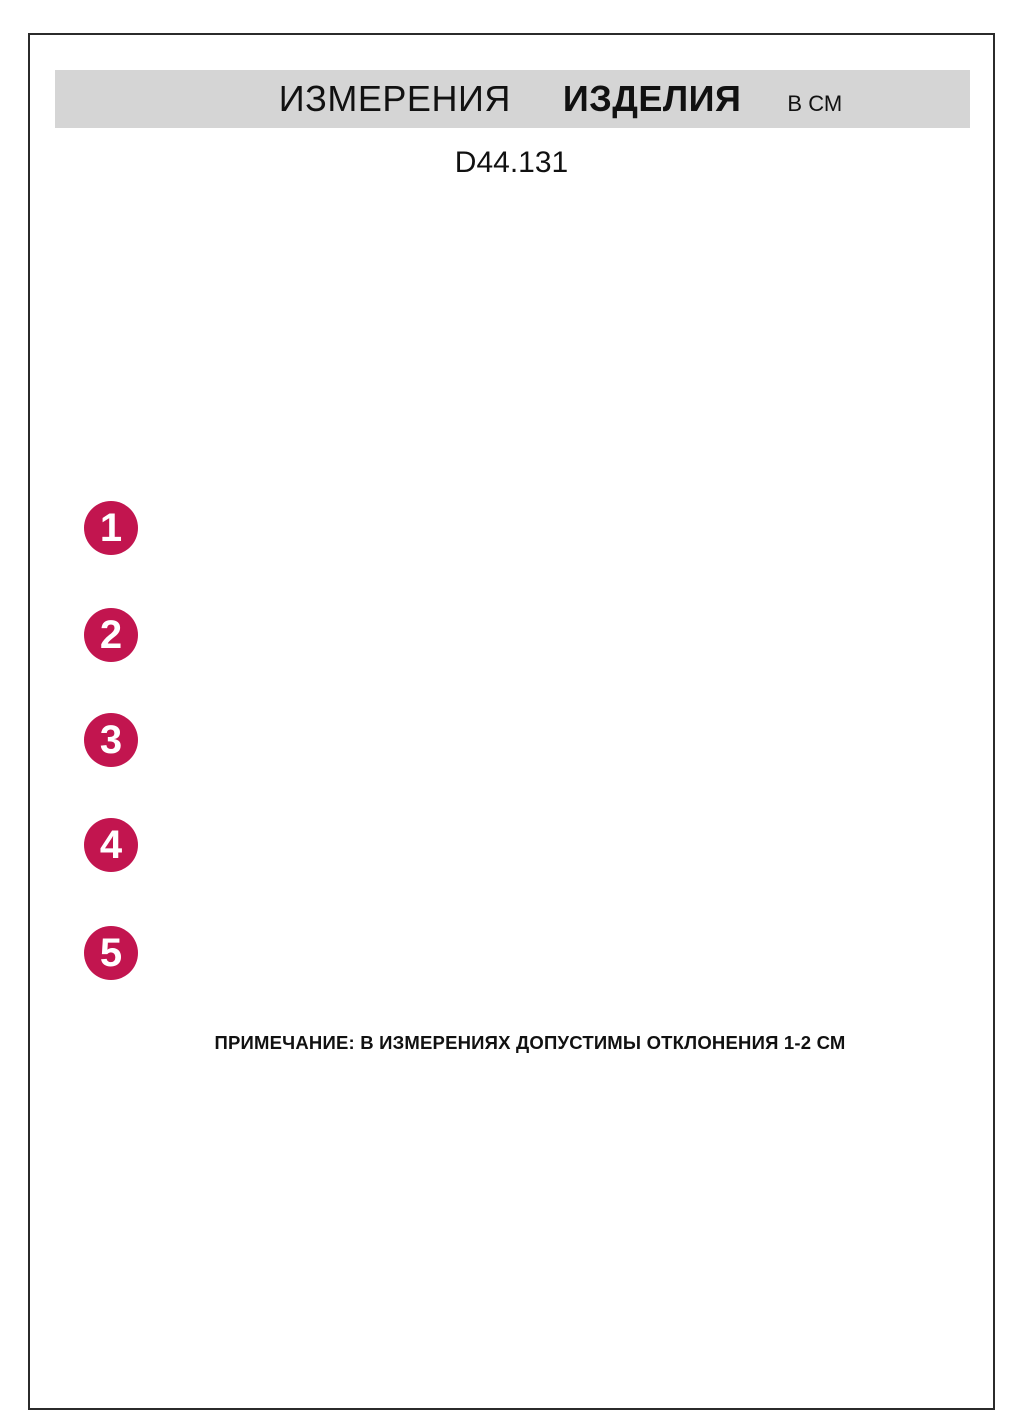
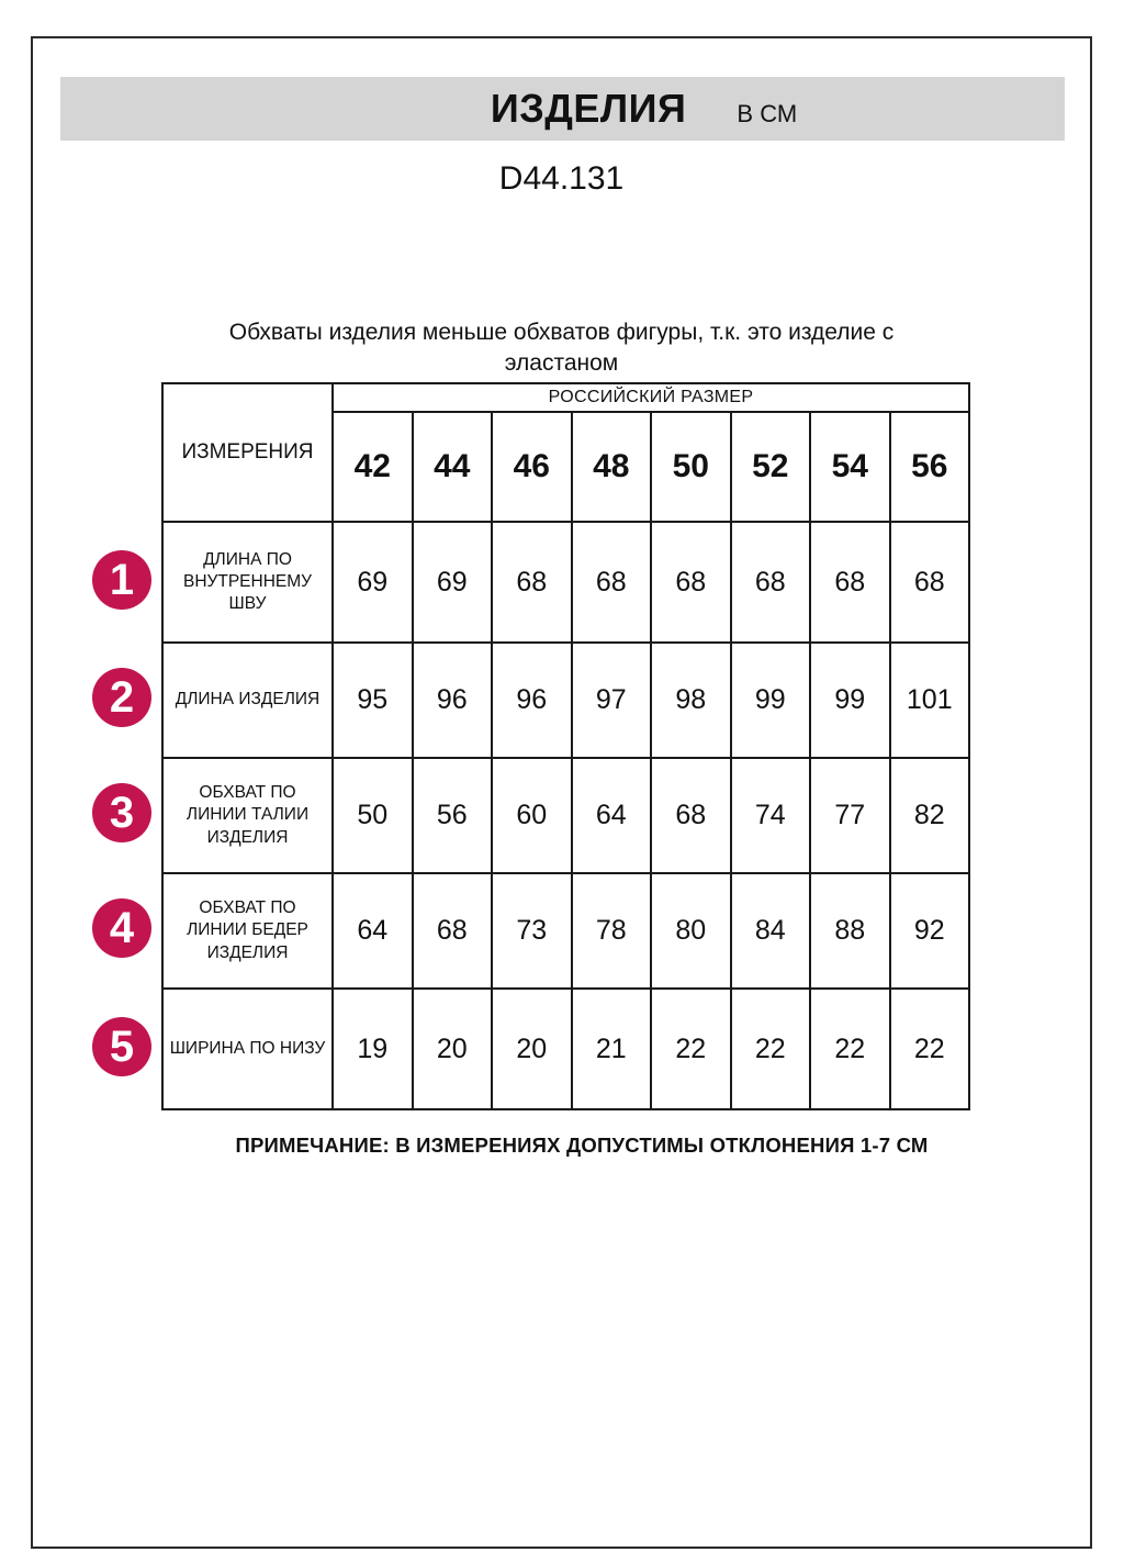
- ИЗМЕРЕНИЯ
  ИЗДЕЛИЯ
  В СМ
  D44.131
+ Обхваты изделия меньше обхватов фигуры, т.к. это изделие с эластаном
+ ИЗМЕРЕНИЯ	РОССИЙСКИЙ РАЗМЕР
+ 42	44	46	48	50	52	54	56
+ ДЛИНА ПО ВНУТРЕННЕМУ ШВУ	69	69	68	68	68	68	68	68
+ ДЛИНА ИЗДЕЛИЯ	95	96	96	97	98	99	99	101
+ ОБХВАТ ПО ЛИНИИ ТАЛИИ ИЗДЕЛИЯ	50	56	60	64	68	74	77	82
+ ОБХВАТ ПО ЛИНИИ БЕДЕР ИЗДЕЛИЯ	64	68	73	78	80	84	88	92
+ ШИРИНА ПО НИЗУ	19	20	20	21	22	22	22	22
  1
  2
  3
  4
  5
- ПРИМЕЧАНИЕ: В ИЗМЕРЕНИЯХ ДОПУСТИМЫ ОТКЛОНЕНИЯ 1-2 СМ
+ ПРИМЕЧАНИЕ: В ИЗМЕРЕНИЯХ ДОПУСТИМЫ ОТКЛОНЕНИЯ 1-7 СМ
